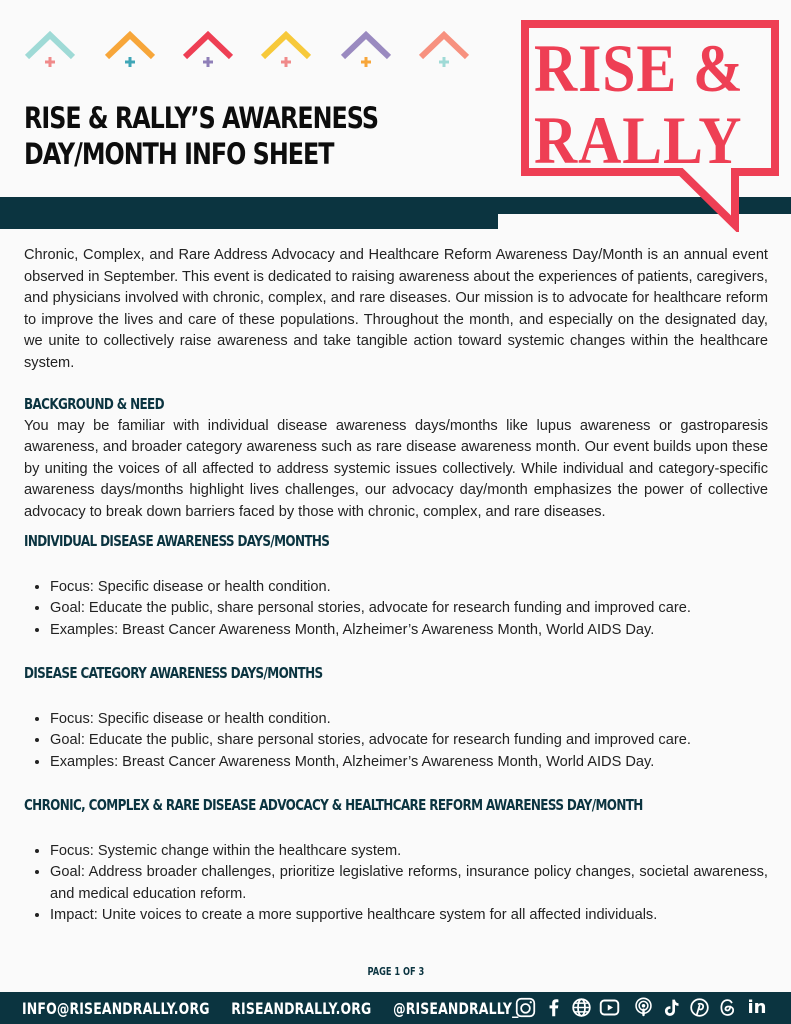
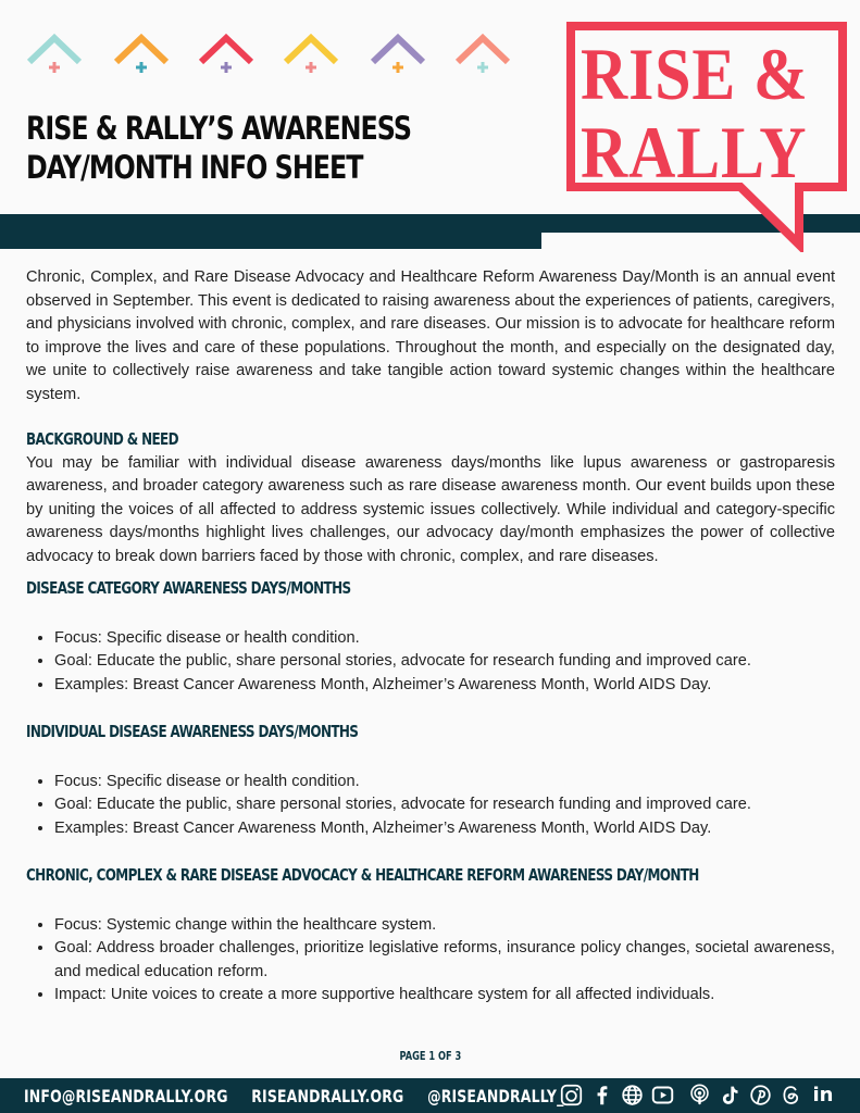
  RISE & RALLY’S AWARENESS
  DAY/MONTH INFO SHEET
  RISE &
  RALLY
- Chronic, Complex, and Rare Address Advocacy and Healthcare Reform Awareness Day/Month is an annual event observed in September. This event is dedicated to raising awareness about the experiences of patients, caregivers, and physicians involved with chronic, complex, and rare diseases. Our mission is to advocate for healthcare reform to improve the lives and care of these populations. Throughout the month, and especially on the designated day, we unite to collectively raise awareness and take tangible action toward systemic changes within the healthcare system.
+ Chronic, Complex, and Rare Disease Advocacy and Healthcare Reform Awareness Day/Month is an annual event observed in September. This event is dedicated to raising awareness about the experiences of patients, caregivers, and physicians involved with chronic, complex, and rare diseases. Our mission is to advocate for healthcare reform to improve the lives and care of these populations. Throughout the month, and especially on the designated day, we unite to collectively raise awareness and take tangible action toward systemic changes within the healthcare system.
  BACKGROUND & NEED
  You may be familiar with individual disease awareness days/months like lupus awareness or gastroparesis awareness, and broader category awareness such as rare disease awareness month. Our event builds upon these by uniting the voices of all affected to address systemic issues collectively. While individual and category-specific awareness days/months highlight lives challenges, our advocacy day/month emphasizes the power of collective advocacy to break down barriers faced by those with chronic, complex, and rare diseases.
- INDIVIDUAL DISEASE AWARENESS DAYS/MONTHS
+ DISEASE CATEGORY AWARENESS DAYS/MONTHS
  Focus: Specific disease or health condition.
  Goal: Educate the public, share personal stories, advocate for research funding and improved care.
  Examples: Breast Cancer Awareness Month, Alzheimer’s Awareness Month, World AIDS Day.
- DISEASE CATEGORY AWARENESS DAYS/MONTHS
+ INDIVIDUAL DISEASE AWARENESS DAYS/MONTHS
  Focus: Specific disease or health condition.
  Goal: Educate the public, share personal stories, advocate for research funding and improved care.
  Examples: Breast Cancer Awareness Month, Alzheimer’s Awareness Month, World AIDS Day.
  CHRONIC, COMPLEX & RARE DISEASE ADVOCACY & HEALTHCARE REFORM AWARENESS DAY/MONTH
  Focus: Systemic change within the healthcare system.
  Goal: Address broader challenges, prioritize legislative reforms, insurance policy changes, societal awareness, and medical education reform.
  Impact: Unite voices to create a more supportive healthcare system for all affected individuals.
  PAGE 1 OF 3
  INFO@RISEANDRALLY.ORG RISEANDRALLY.ORG @RISEANDRALLY_
  in
